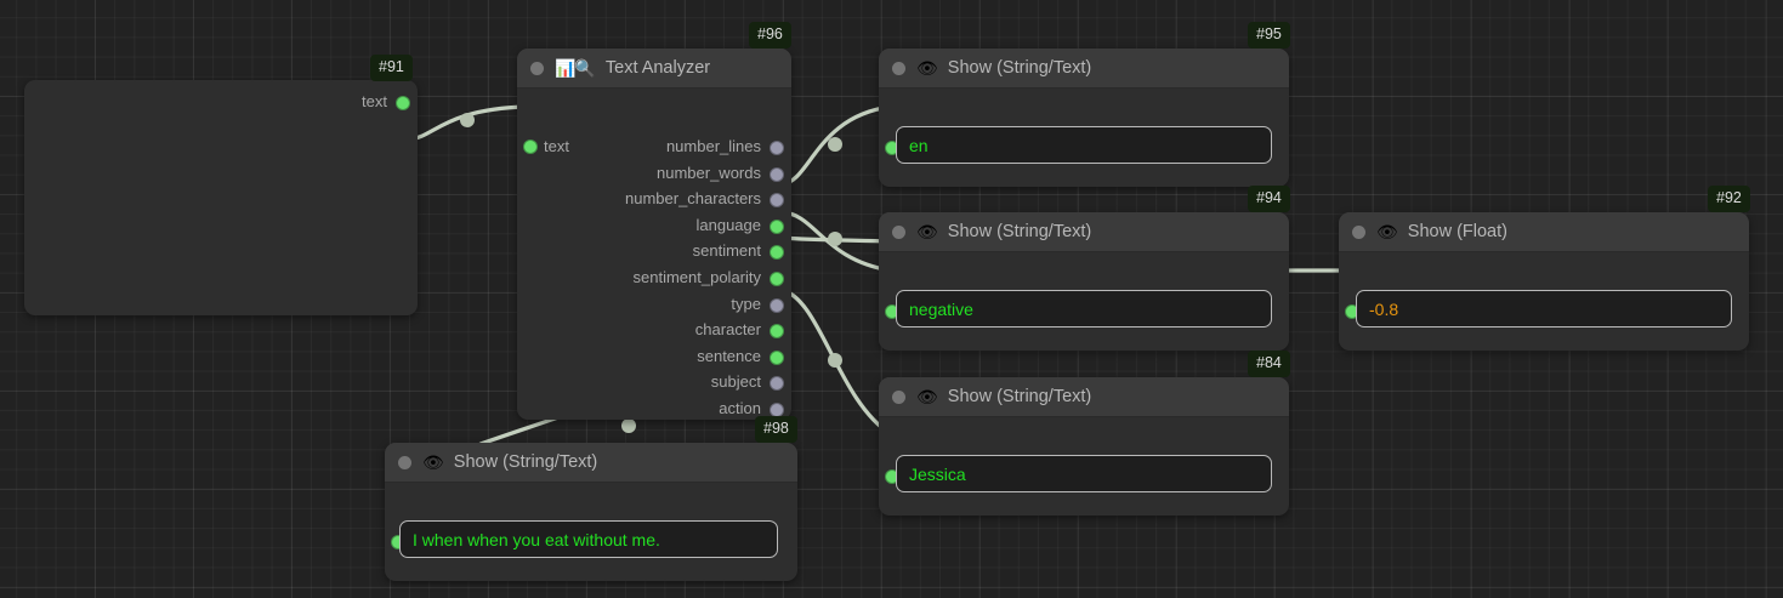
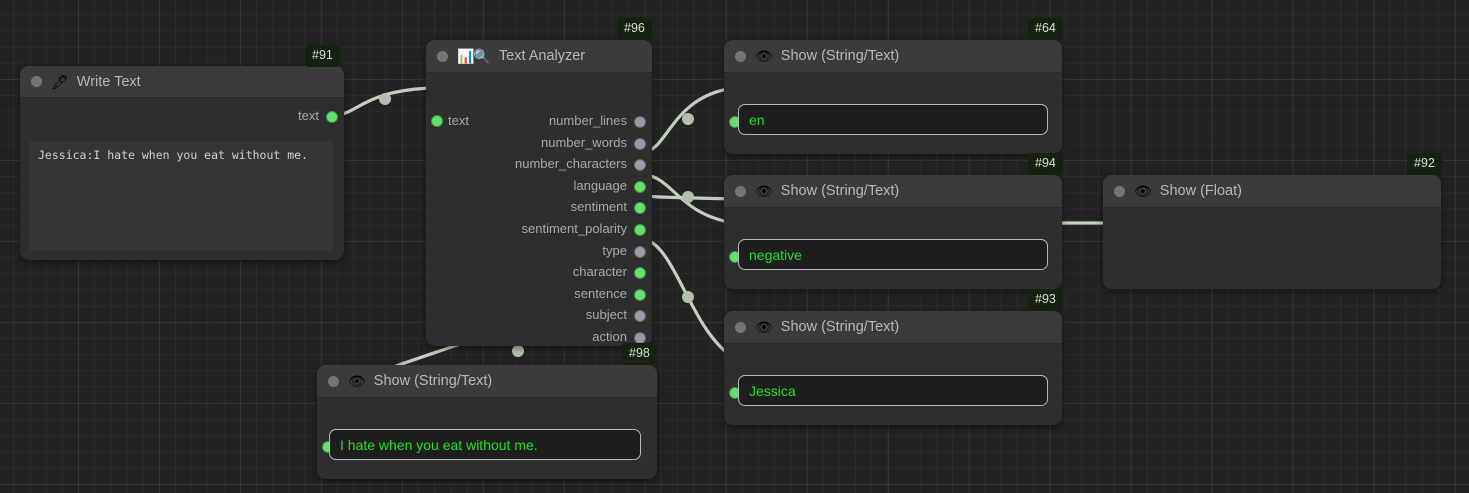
  #91
+ 🖋
+ Write Text
  text
+ Jessica:I hate when you eat without me.
  #96
  📊🔍
  Text Analyzer
  text
  number_lines
  number_words
  number_characters
  language
  sentiment
  sentiment_polarity
  type
  character
  sentence
  subject
  action
- #95
+ #64
  👁
  Show (String/Text)
  en
  #94
  👁
  Show (String/Text)
  negative
- #84
+ #93
  👁
  Show (String/Text)
  Jessica
  #92
  👁
  Show (Float)
- -0.8
  #98
  👁
  Show (String/Text)
- I when when you eat without me.
+ I hate when you eat without me.
